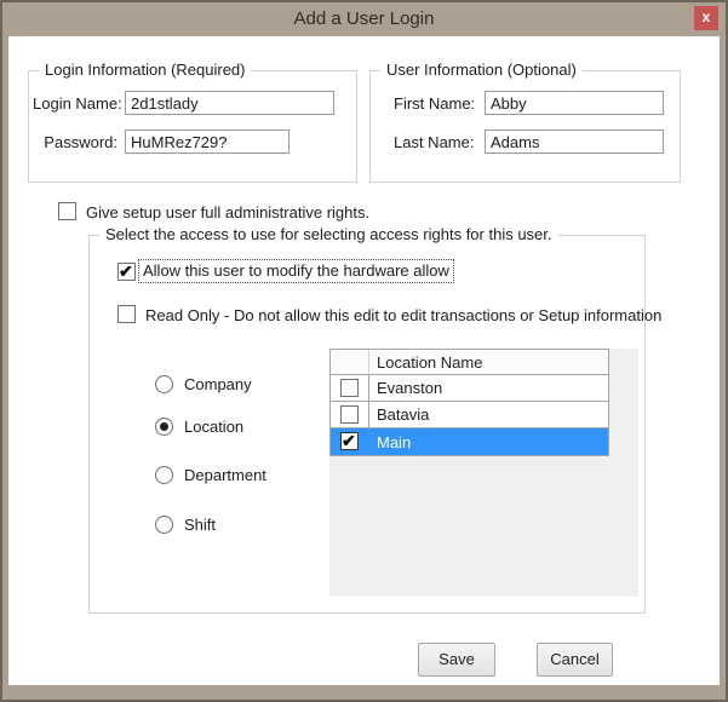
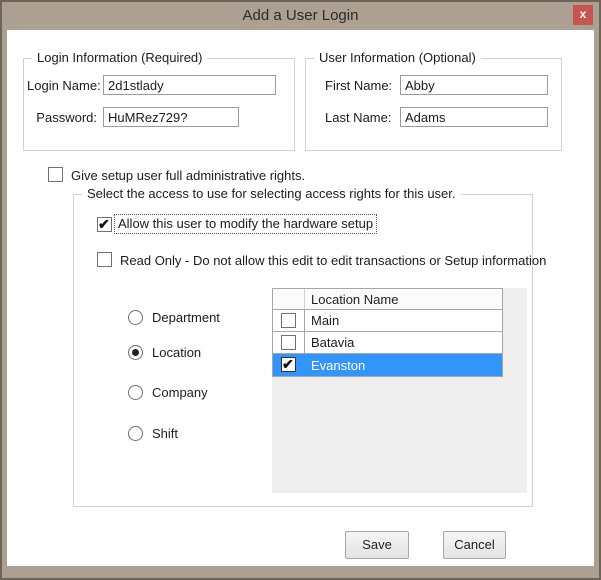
  Add a User Login
  x
  Login Information (Required)
  Login Name:
  2d1stlady
  Password:
  HuMRez729?
  User Information (Optional)
  First Name:
  Abby
  Last Name:
  Adams
  Give setup user full administrative rights.
  Select the access to use for selecting access rights for this user.
- Allow this user to modify the hardware allow
+ Allow this user to modify the hardware setup
  Read Only - Do not allow this edit to edit transactions or Setup information
- Company
+ Department
  Location
- Department
+ Company
  Shift
  Location Name
- Evanston
+ Main
  Batavia
- Main
+ Evanston
  Save
  Cancel
